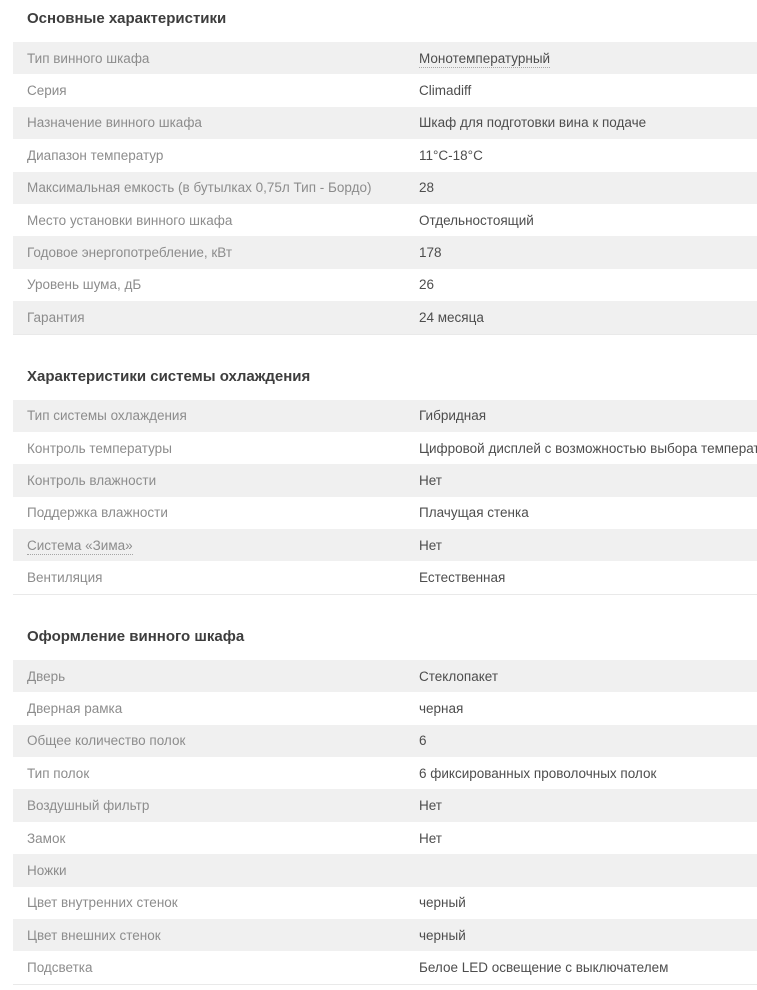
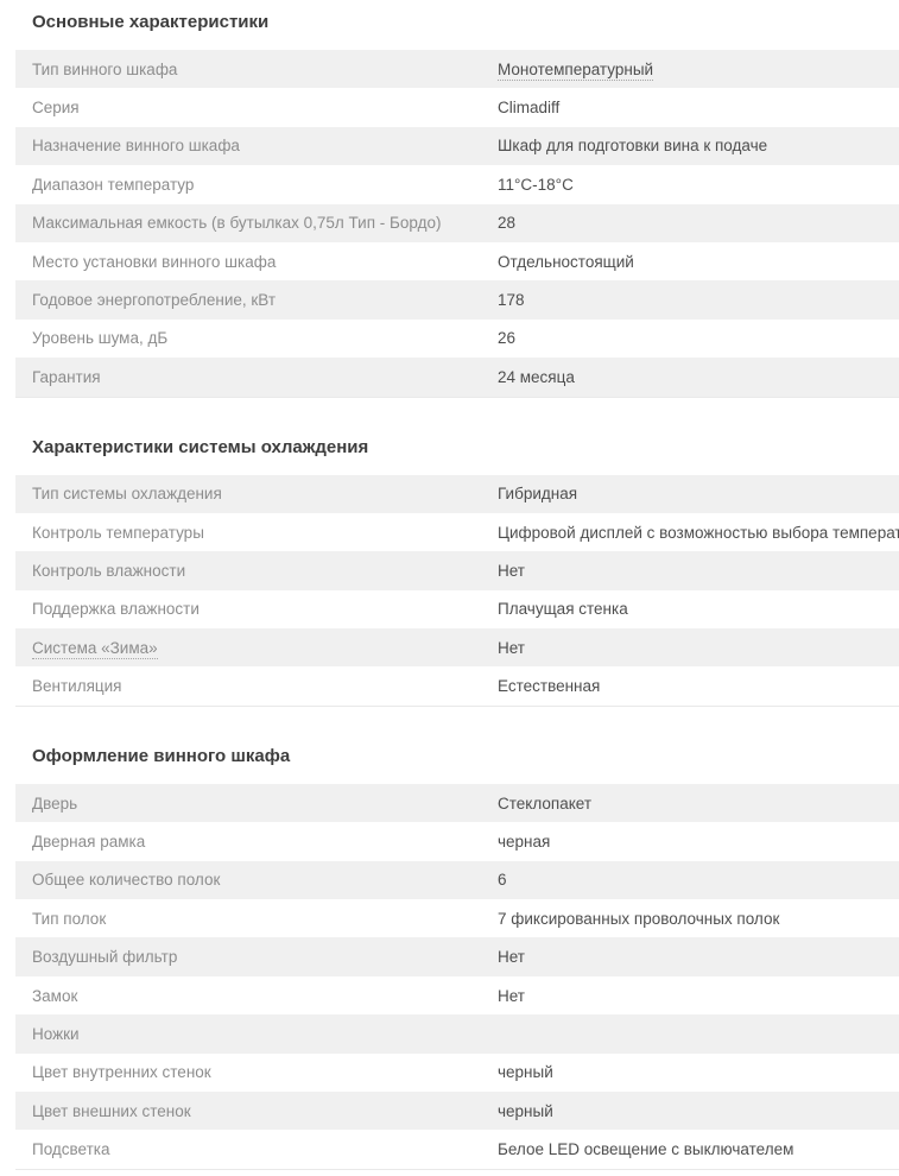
  Основные характеристики
  Тип винного шкафа
  Монотемпературный
  Серия
  Climadiff
  Назначение винного шкафа
  Шкаф для подготовки вина к подаче
  Диапазон температур
  11°C-18°C
  Максимальная емкость (в бутылках 0,75л Тип - Бордо)
  28
  Место установки винного шкафа
  Отдельностоящий
  Годовое энергопотребление, кВт
  178
  Уровень шума, дБ
  26
  Гарантия
  24 месяца
  Характеристики системы охлаждения
  Тип системы охлаждения
  Гибридная
  Контроль температуры
  Цифровой дисплей с возможностью выбора темпера
  Контроль влажности
  Нет
  Поддержка влажности
  Плачущая стенка
  Система «Зима»
  Нет
  Вентиляция
  Естественная
  Оформление винного шкафа
  Дверь
  Стеклопакет
  Дверная рамка
  черная
  Общее количество полок
  6
  Тип полок
- 6 фиксированных проволочных полок
+ 7 фиксированных проволочных полок
  Воздушный фильтр
  Нет
  Замок
  Нет
  Ножки
  Цвет внутренних стенок
  черный
  Цвет внешних стенок
  черный
  Подсветка
  Белое LED освещение с выключателем
